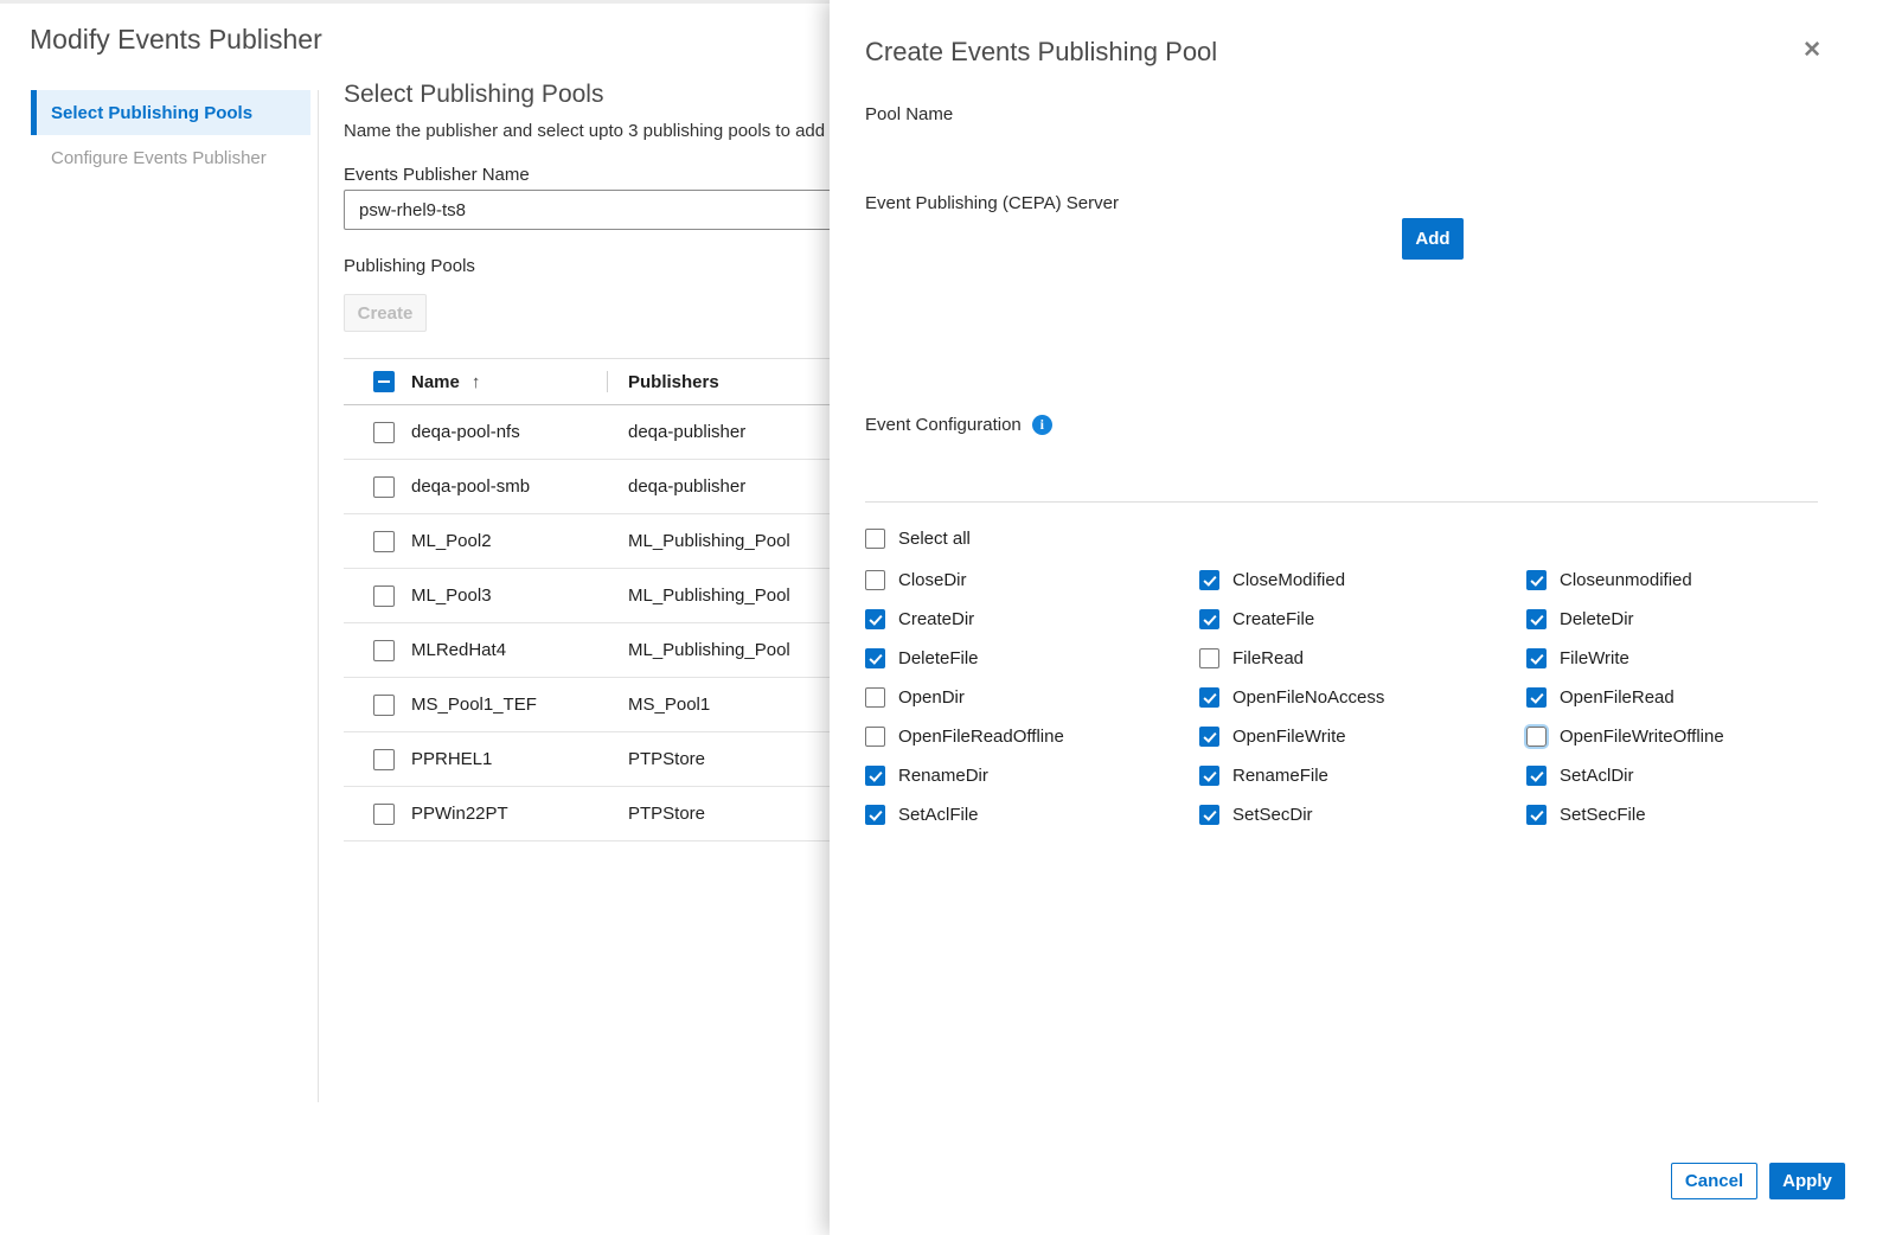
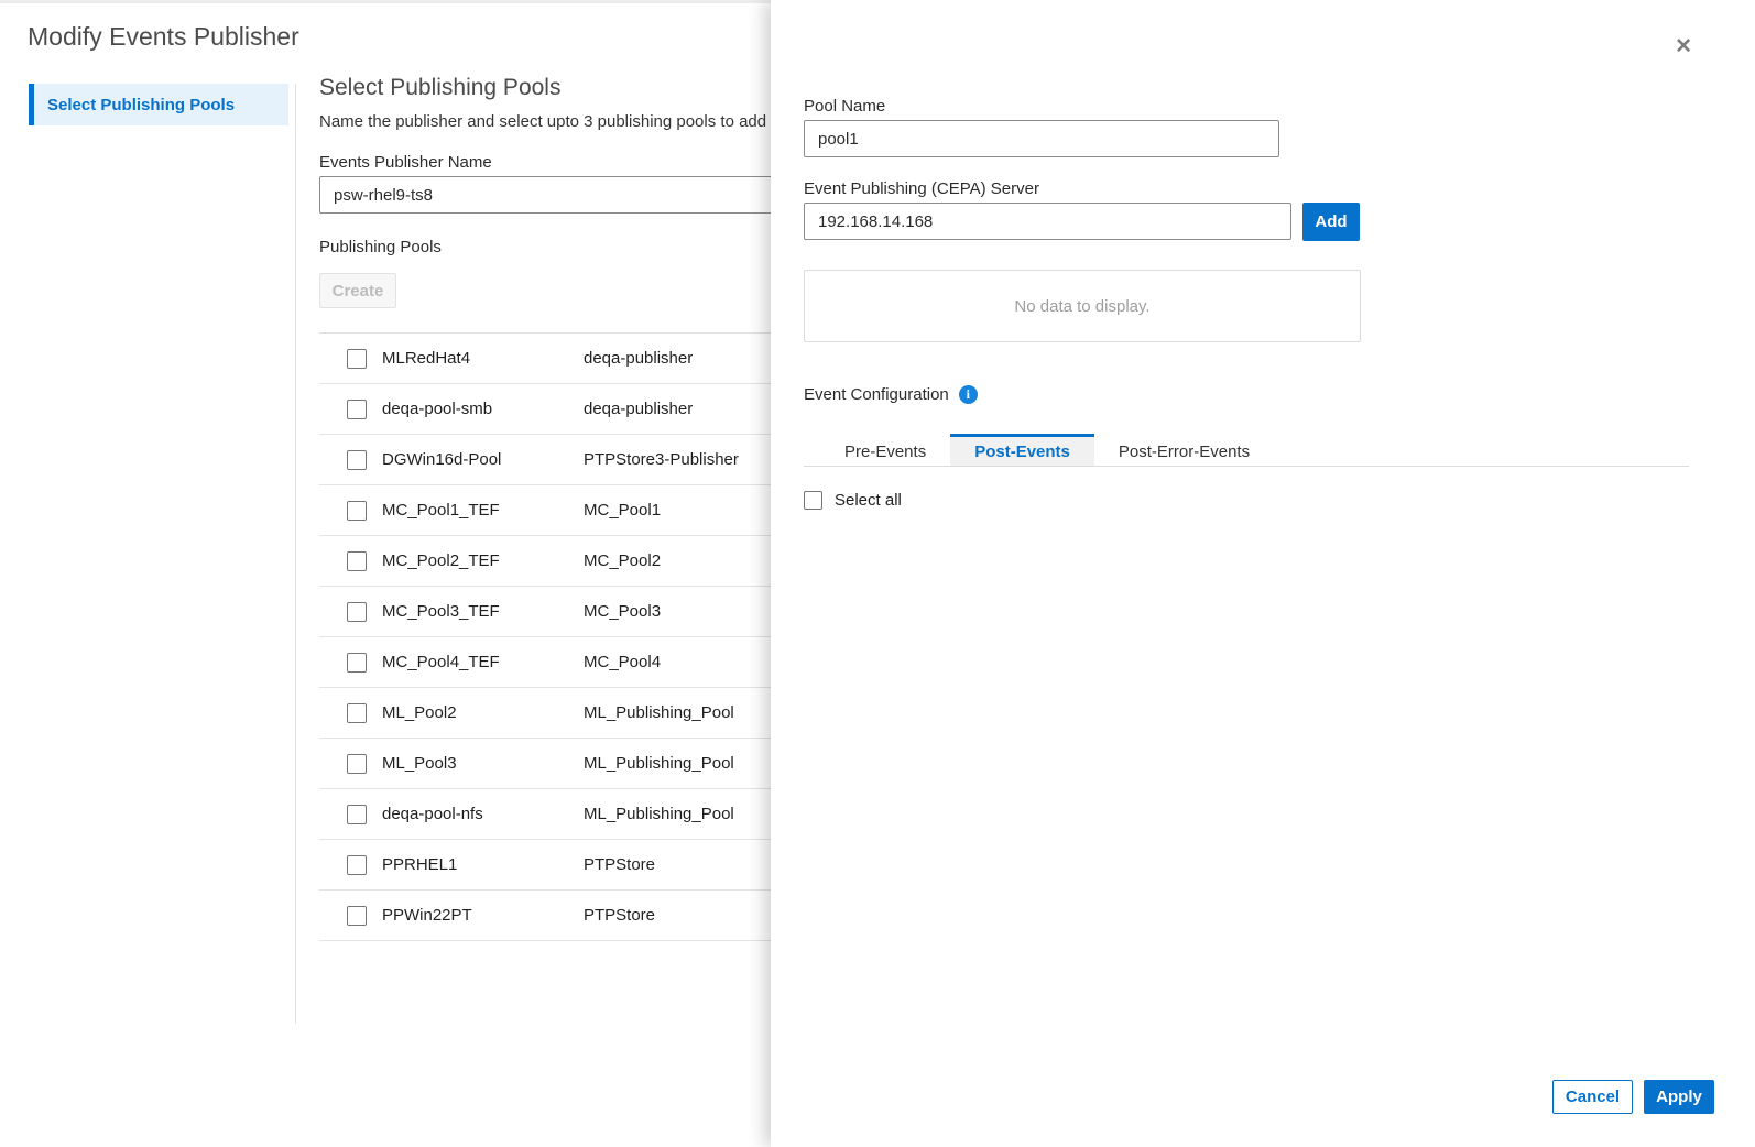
  Modify Events Publisher
  Select Publishing Pools
- Configure Events Publisher
  Select Publishing Pools
  Name the publisher and select upto 3 publishing pools to add
  Events Publisher Name
  psw-rhel9-ts8
  Publishing Pools
  Create
- Name
- ↑
- Publishers
- deqa-pool-nfs
+ MLRedHat4
  deqa-publisher
  deqa-pool-smb
  deqa-publisher
+ DGWin16d-Pool
+ PTPStore3-Publisher
+ MC_Pool1_TEF
+ MC_Pool1
+ MC_Pool2_TEF
+ MC_Pool2
+ MC_Pool3_TEF
+ MC_Pool3
+ MC_Pool4_TEF
+ MC_Pool4
  ML_Pool2
  ML_Publishing_Pool
  ML_Pool3
  ML_Publishing_Pool
- MLRedHat4
+ deqa-pool-nfs
  ML_Publishing_Pool
- MS_Pool1_TEF
- MS_Pool1
  PPRHEL1
  PTPStore
  PPWin22PT
  PTPStore
- Create Events Publishing Pool
  ✕
  Pool Name
+ pool1
  Event Publishing (CEPA) Server
+ 192.168.14.168
  Add
+ No data to display.
  Event Configuration
  i
+ Pre-Events
+ Post-Events
+ Post-Error-Events
  Select all
- CloseDir
- CloseModified
- Closeunmodified
- CreateDir
- CreateFile
- DeleteDir
- DeleteFile
- FileRead
- FileWrite
- OpenDir
- OpenFileNoAccess
- OpenFileRead
- OpenFileReadOffline
- OpenFileWrite
- OpenFileWriteOffline
- RenameDir
- RenameFile
- SetAclDir
- SetAclFile
- SetSecDir
- SetSecFile
  Cancel
  Apply
